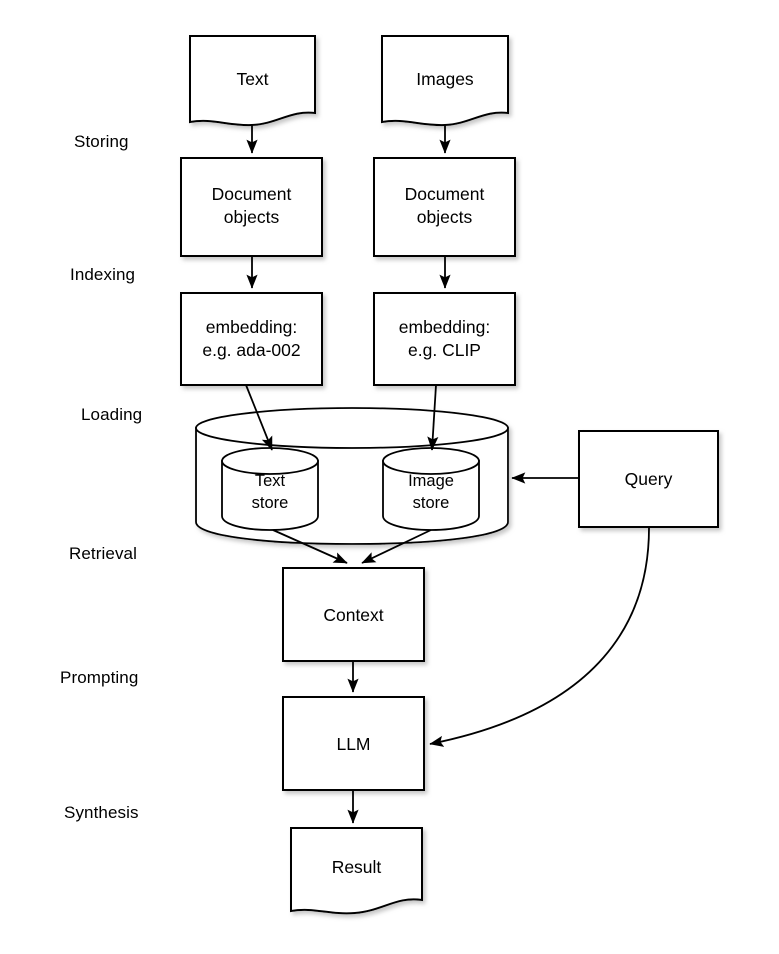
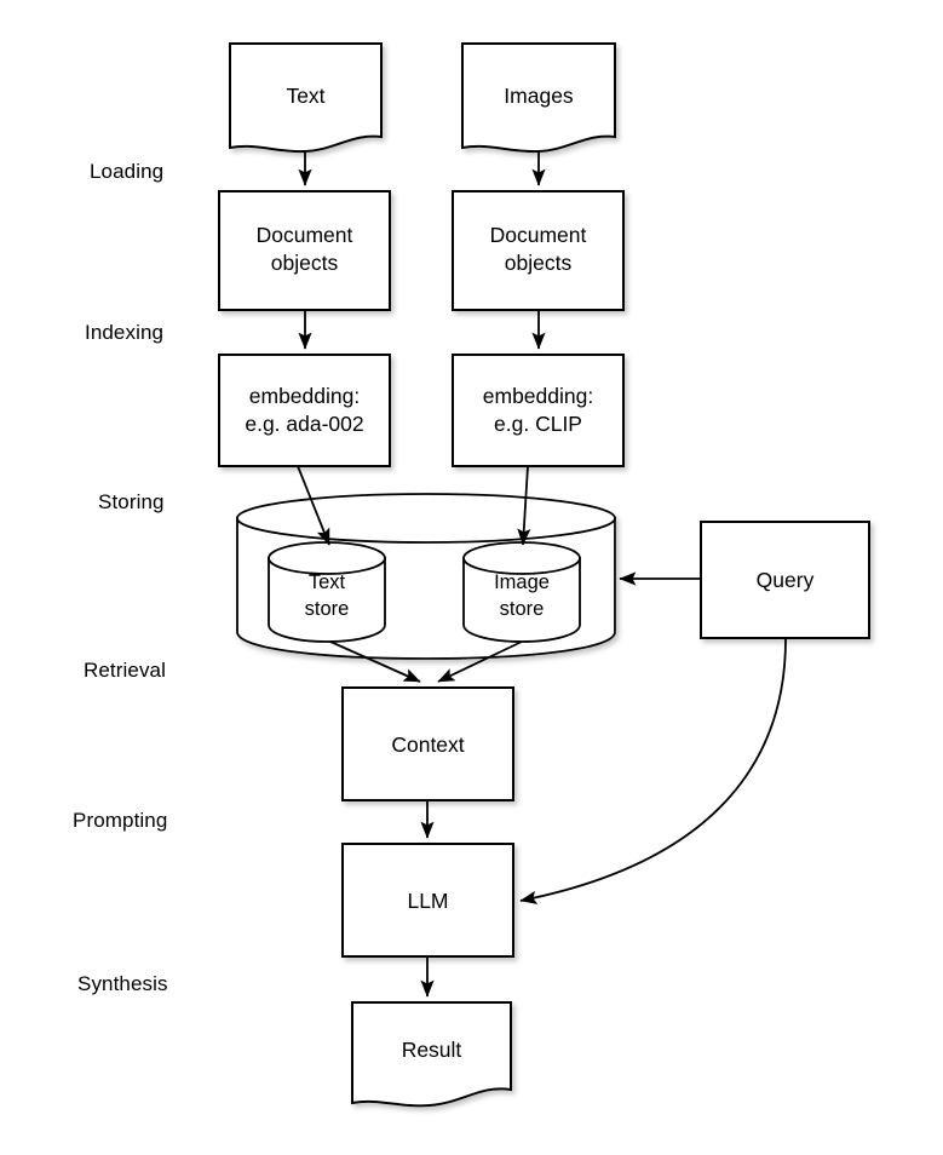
- Storing
+ Loading
  Indexing
- Loading
+ Storing
  Retrieval
  Prompting
  Synthesis
  Text
  Images
  Document
  objects
  Document
  objects
  embedding:
  e.g. ada-002
  embedding:
  e.g. CLIP
  Text
  store
  Image
  store
  Query
  Context
  LLM
  Result
